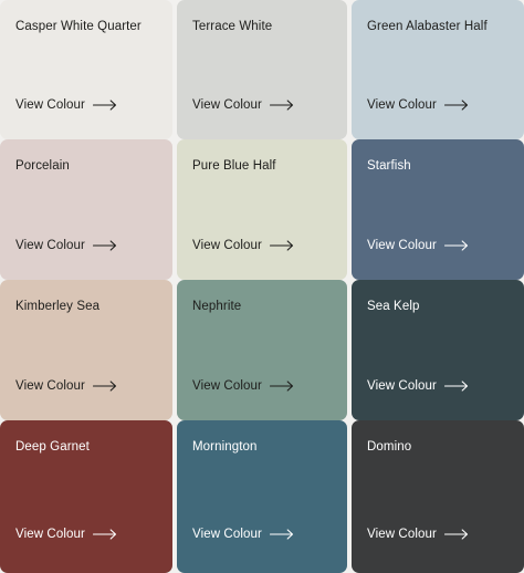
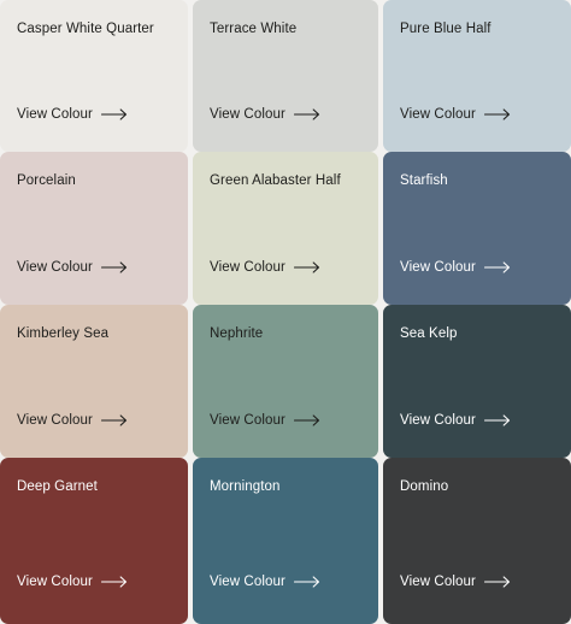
  Casper White Quarter
  View Colour
  Terrace White
  View Colour
- Green Alabaster Half
+ Pure Blue Half
  View Colour
  Porcelain
  View Colour
- Pure Blue Half
+ Green Alabaster Half
  View Colour
  Starfish
  View Colour
  Kimberley Sea
  View Colour
  Nephrite
  View Colour
  Sea Kelp
  View Colour
  Deep Garnet
  View Colour
  Mornington
  View Colour
  Domino
  View Colour
